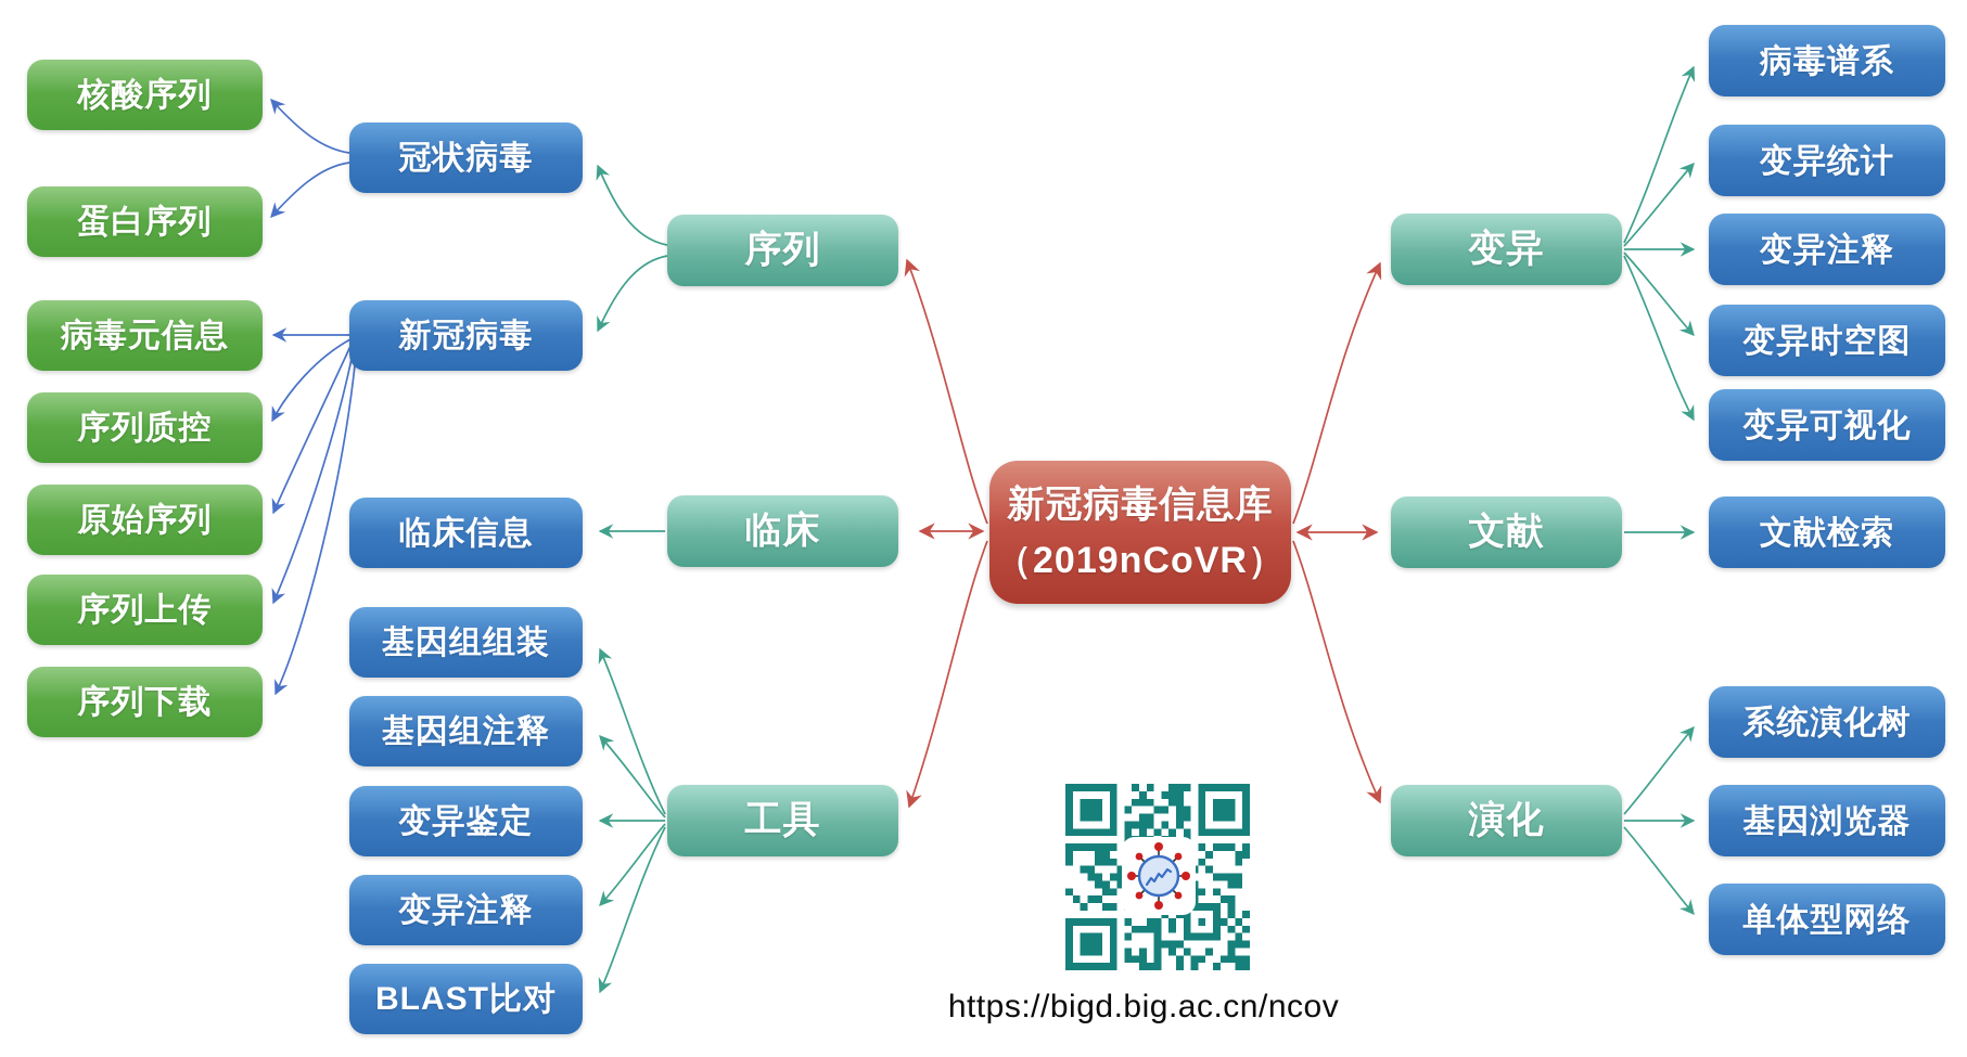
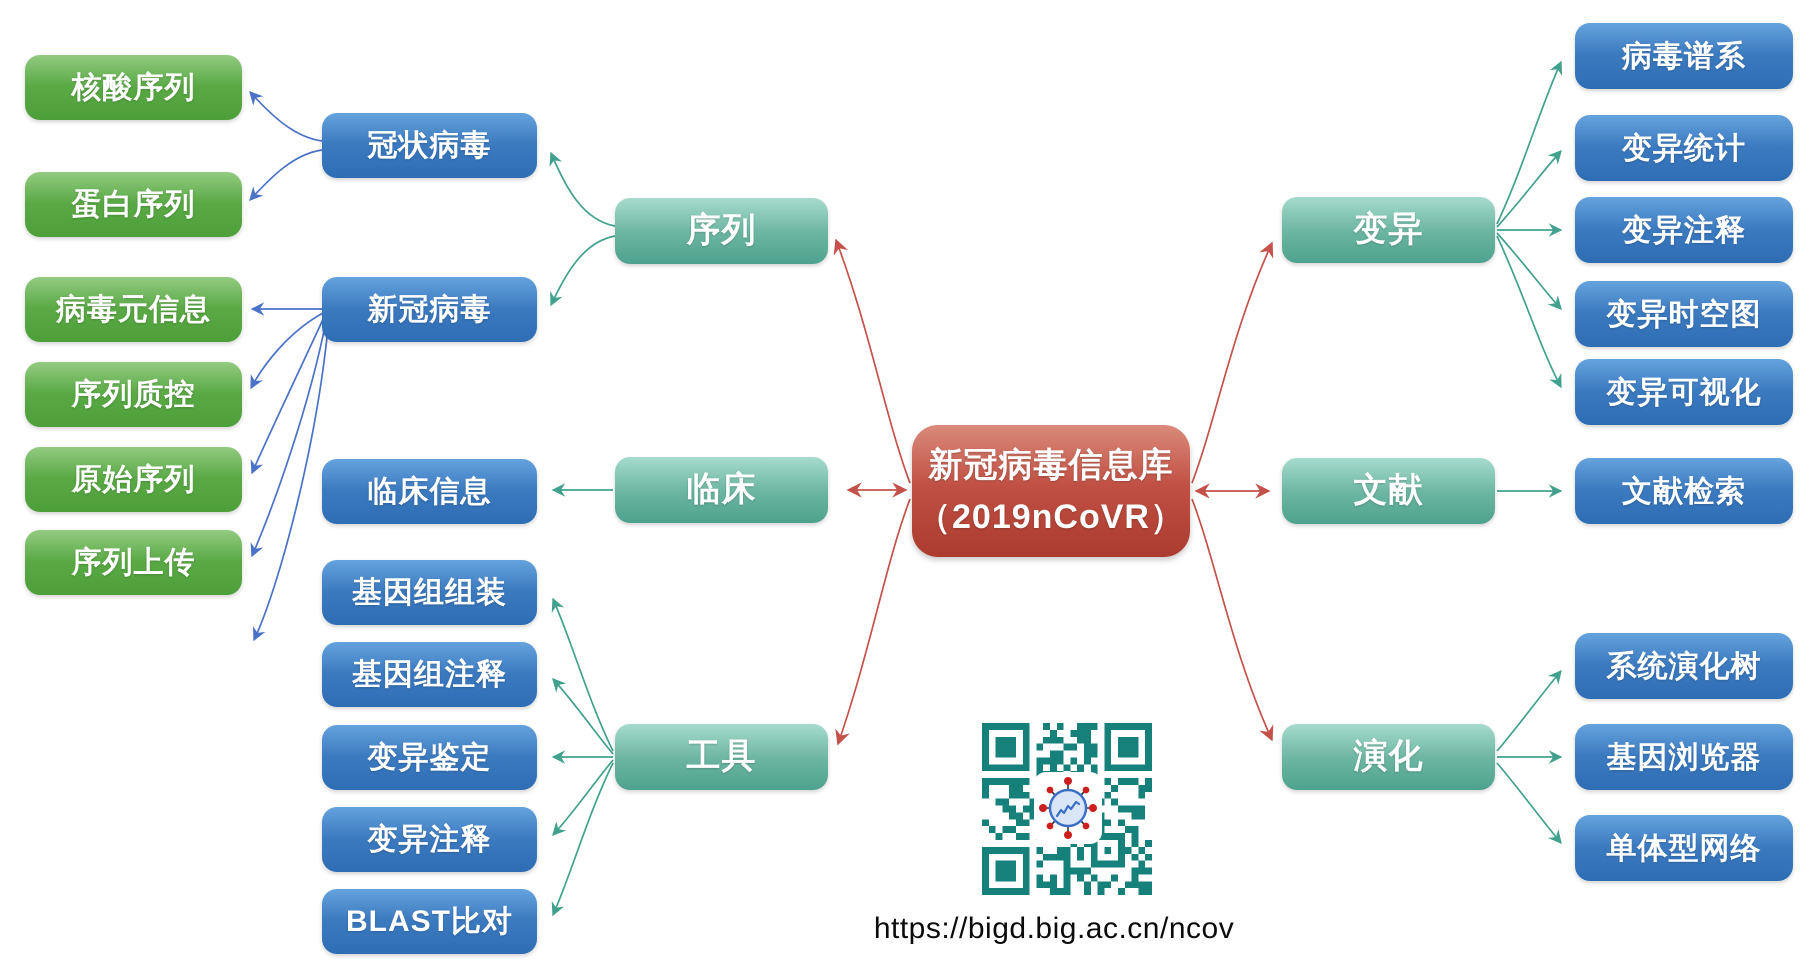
  核酸序列
  蛋白序列
  病毒元信息
  序列质控
  原始序列
  序列上传
- 序列下载
  冠状病毒
  新冠病毒
  临床信息
  基因组组装
  基因组注释
  变异鉴定
  变异注释
  BLAST比对
  序列
  临床
  工具
  新冠病毒信息库
  （2019nCoVR）
  变异
  文献
  演化
  病毒谱系
  变异统计
  变异注释
  变异时空图
  变异可视化
  文献检索
  系统演化树
  基因浏览器
  单体型网络
  https://bigd.big.ac.cn/ncov
